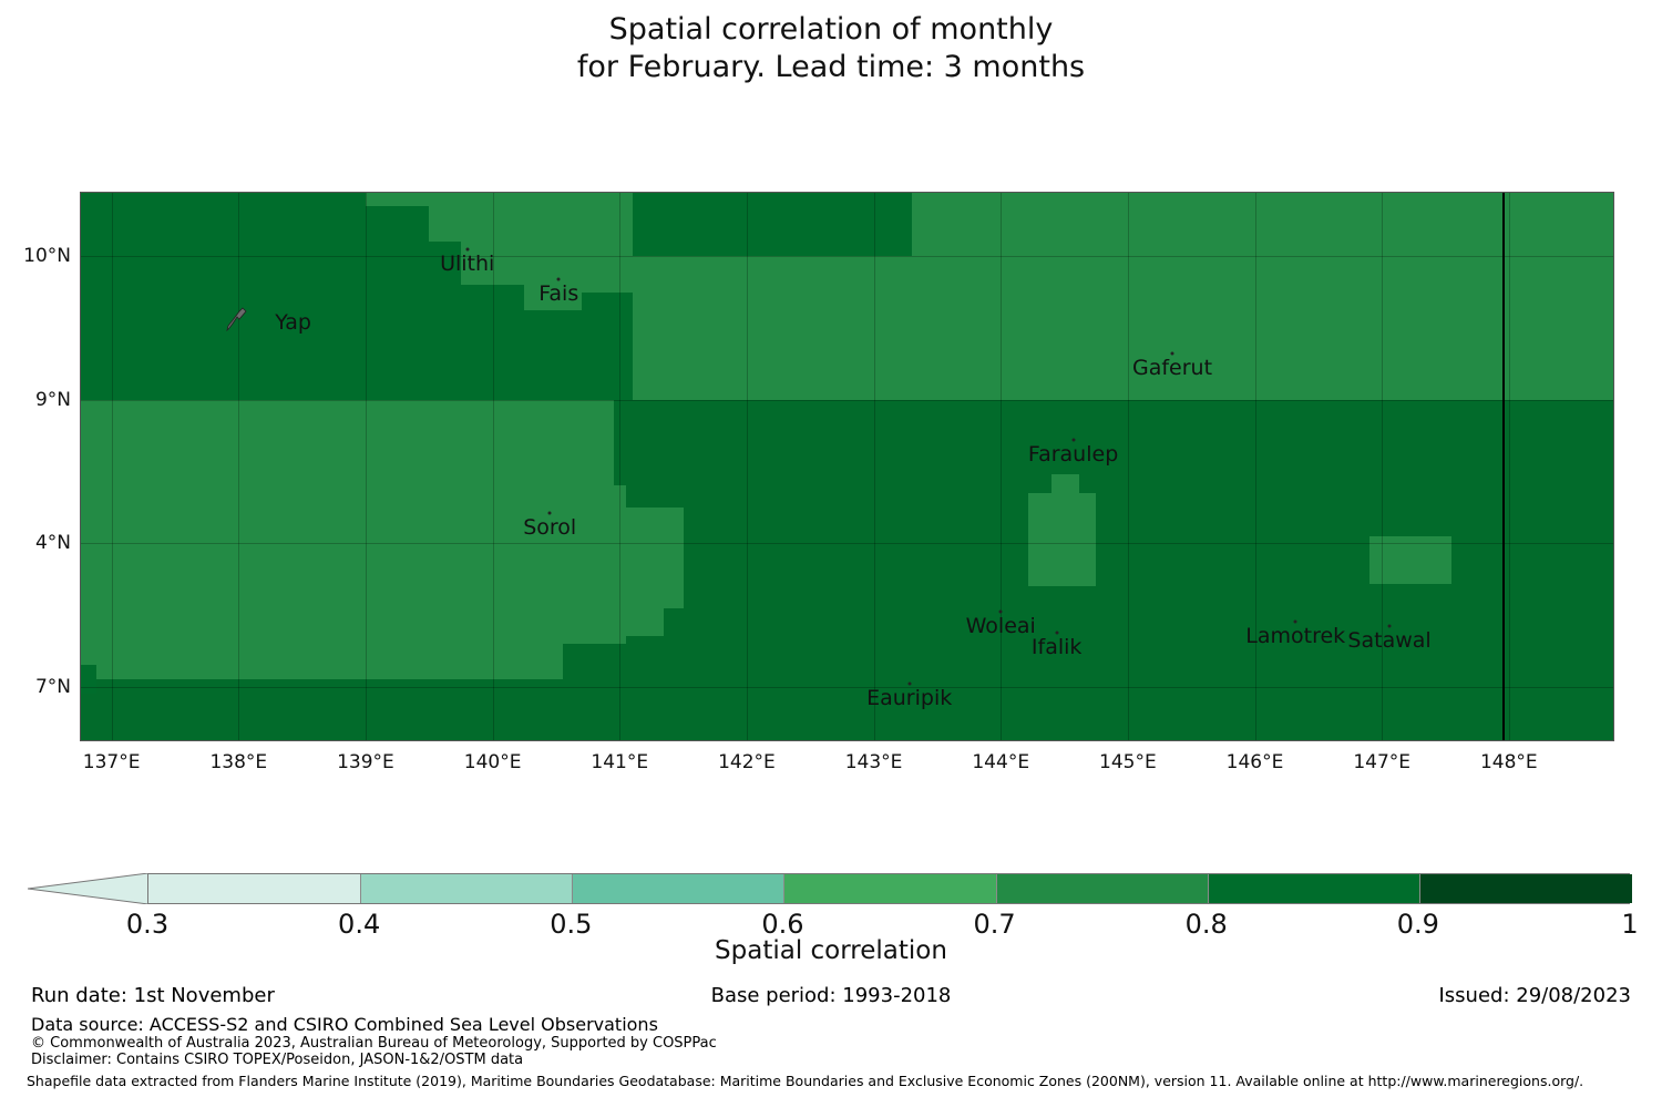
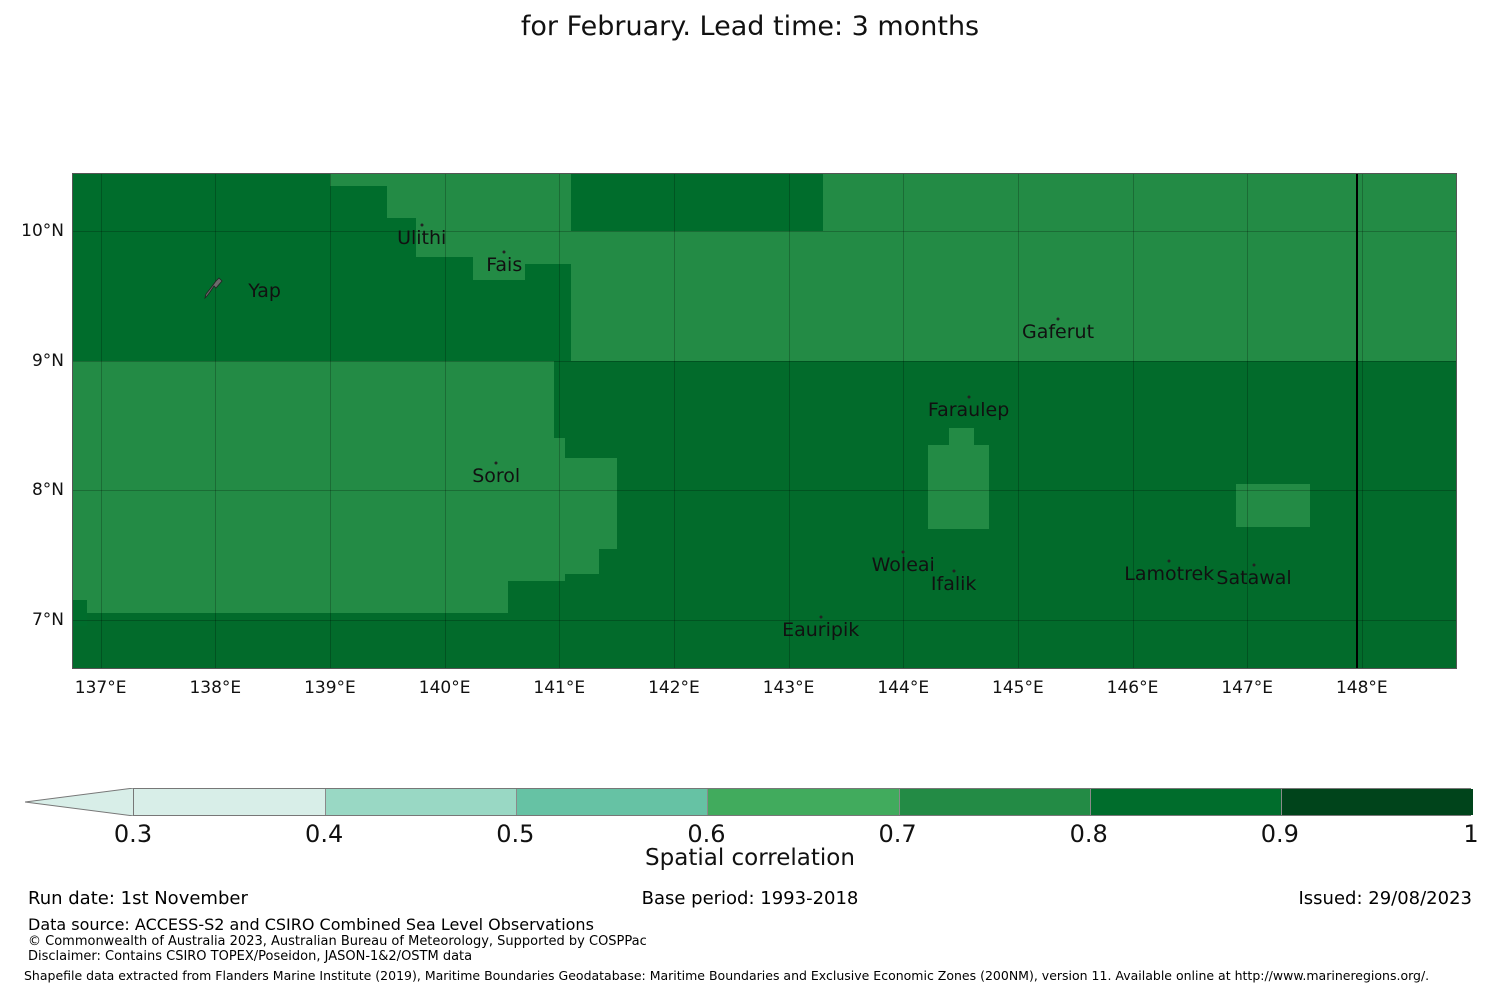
- Spatial correlation of monthly
  for February. Lead time: 3 months
  Yap
  Ulithi
  Fais
  Sorol
  Gaferut
  Faraulep
  Woleai
  Ifalik
  Lamotrek
  Satawal
  Eauripik
  0.3
  0.4
  0.5
  0.6
  0.7
  0.8
  0.9
  1
  Spatial correlation
  Run date: 1st November
  Base period: 1993-2018
  Issued: 29/08/2023
  Data source: ACCESS-S2 and CSIRO Combined Sea Level Observations
  © Commonwealth of Australia 2023, Australian Bureau of Meteorology, Supported by COSPPac
  Disclaimer: Contains CSIRO TOPEX/Poseidon, JASON-1&2/OSTM data
  Shapefile data extracted from Flanders Marine Institute (2019), Maritime Boundaries Geodatabase: Maritime Boundaries and Exclusive Economic Zones (200NM), version 11. Available online at http://www.marineregions.org/.
  7°N
- 4°N
+ 8°N
  9°N
  10°N
  137°E
  138°E
  139°E
  140°E
  141°E
  142°E
  143°E
  144°E
  145°E
  146°E
  147°E
  148°E
